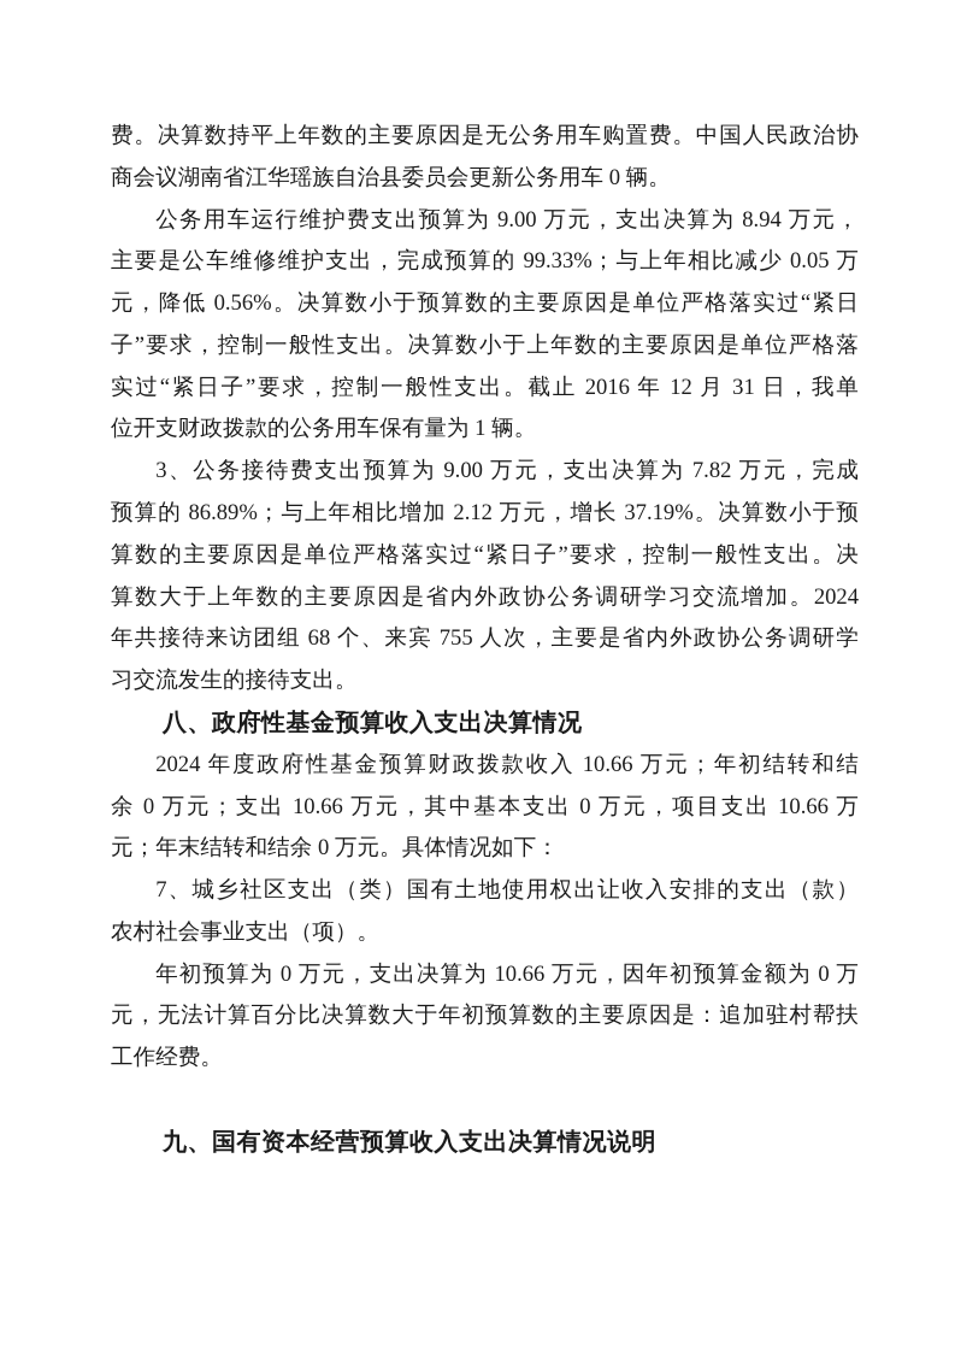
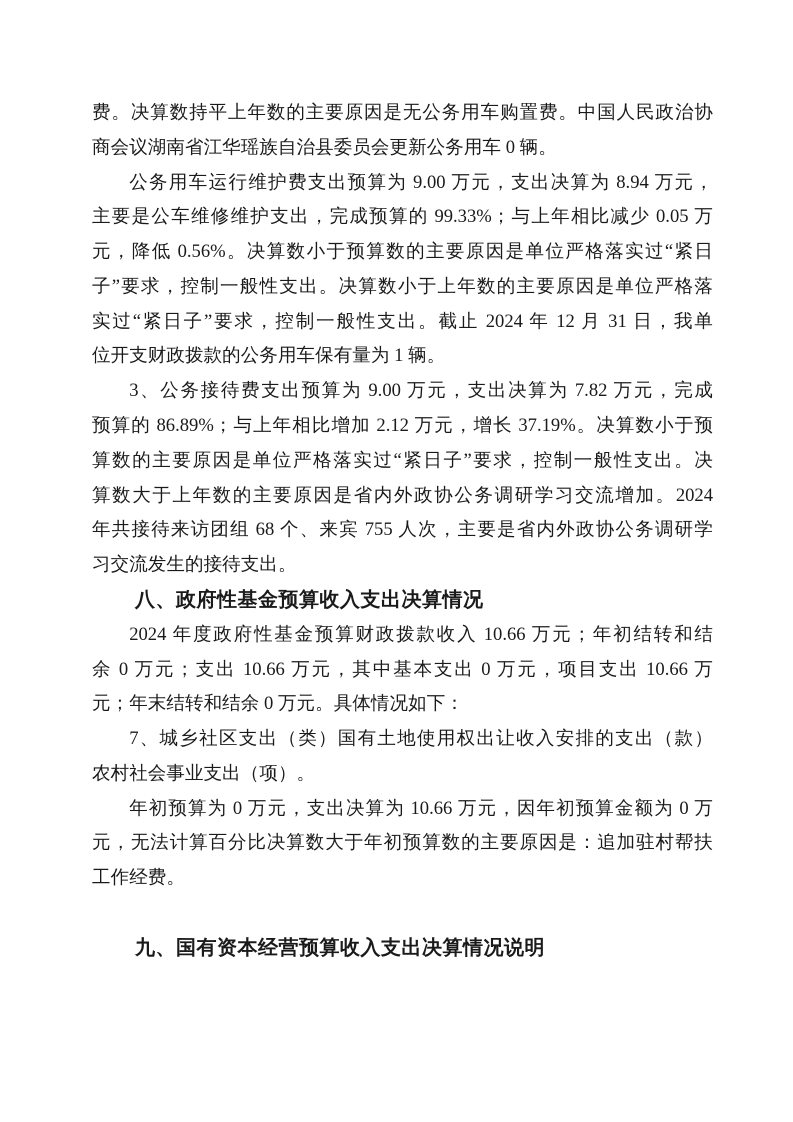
  费。决算数持平上年数的主要原因是无公务用车购置费。中国人民政治协
  商会议湖南省江华瑶族自治县委员会更新公务用车 0 辆。
  公务用车运行维护费支出预算为 9.00 万元，支出决算为 8.94 万元，
  主要是公车维修维护支出，完成预算的 99.33%；与上年相比减少 0.05 万
  元，降低 0.56%。决算数小于预算数的主要原因是单位严格落实过“紧日
  子”要求，控制一般性支出。决算数小于上年数的主要原因是单位严格落
- 实过“紧日子”要求，控制一般性支出。截止 2016 年 12 月 31 日，我单
+ 实过“紧日子”要求，控制一般性支出。截止 2024 年 12 月 31 日，我单
  位开支财政拨款的公务用车保有量为 1 辆。
  3、公务接待费支出预算为 9.00 万元，支出决算为 7.82 万元，完成
  预算的 86.89%；与上年相比增加 2.12 万元，增长 37.19%。决算数小于预
  算数的主要原因是单位严格落实过“紧日子”要求，控制一般性支出。决
  算数大于上年数的主要原因是省内外政协公务调研学习交流增加。2024
  年共接待来访团组 68 个、来宾 755 人次，主要是省内外政协公务调研学
  习交流发生的接待支出。
  八、政府性基金预算收入支出决算情况
  2024 年度政府性基金预算财政拨款收入 10.66 万元；年初结转和结
  余 0 万元；支出 10.66 万元，其中基本支出 0 万元，项目支出 10.66 万
  元；年末结转和结余 0 万元。具体情况如下：
  7、城乡社区支出（类）国有土地使用权出让收入安排的支出（款）
  农村社会事业支出（项）。
  年初预算为 0 万元，支出决算为 10.66 万元，因年初预算金额为 0 万
  元，无法计算百分比决算数大于年初预算数的主要原因是：追加驻村帮扶
  工作经费。
  九、国有资本经营预算收入支出决算情况说明
